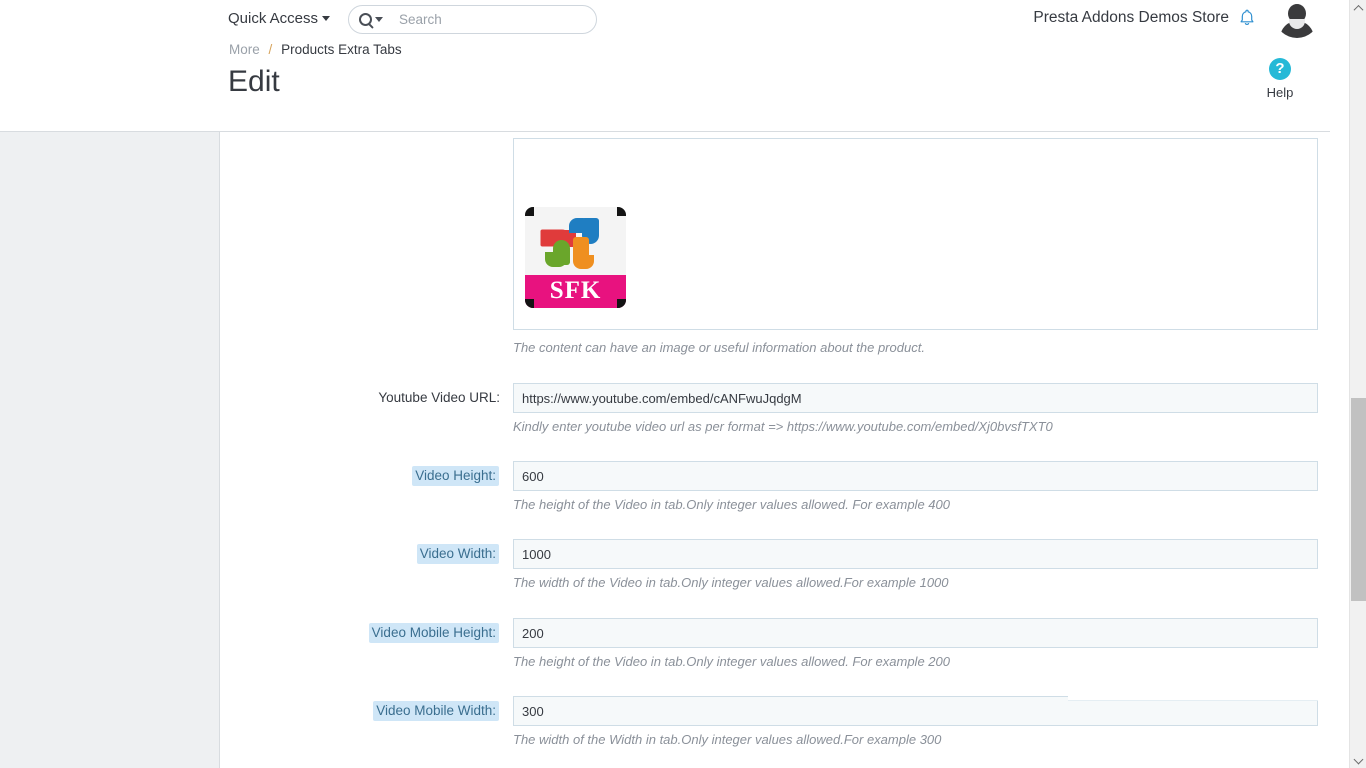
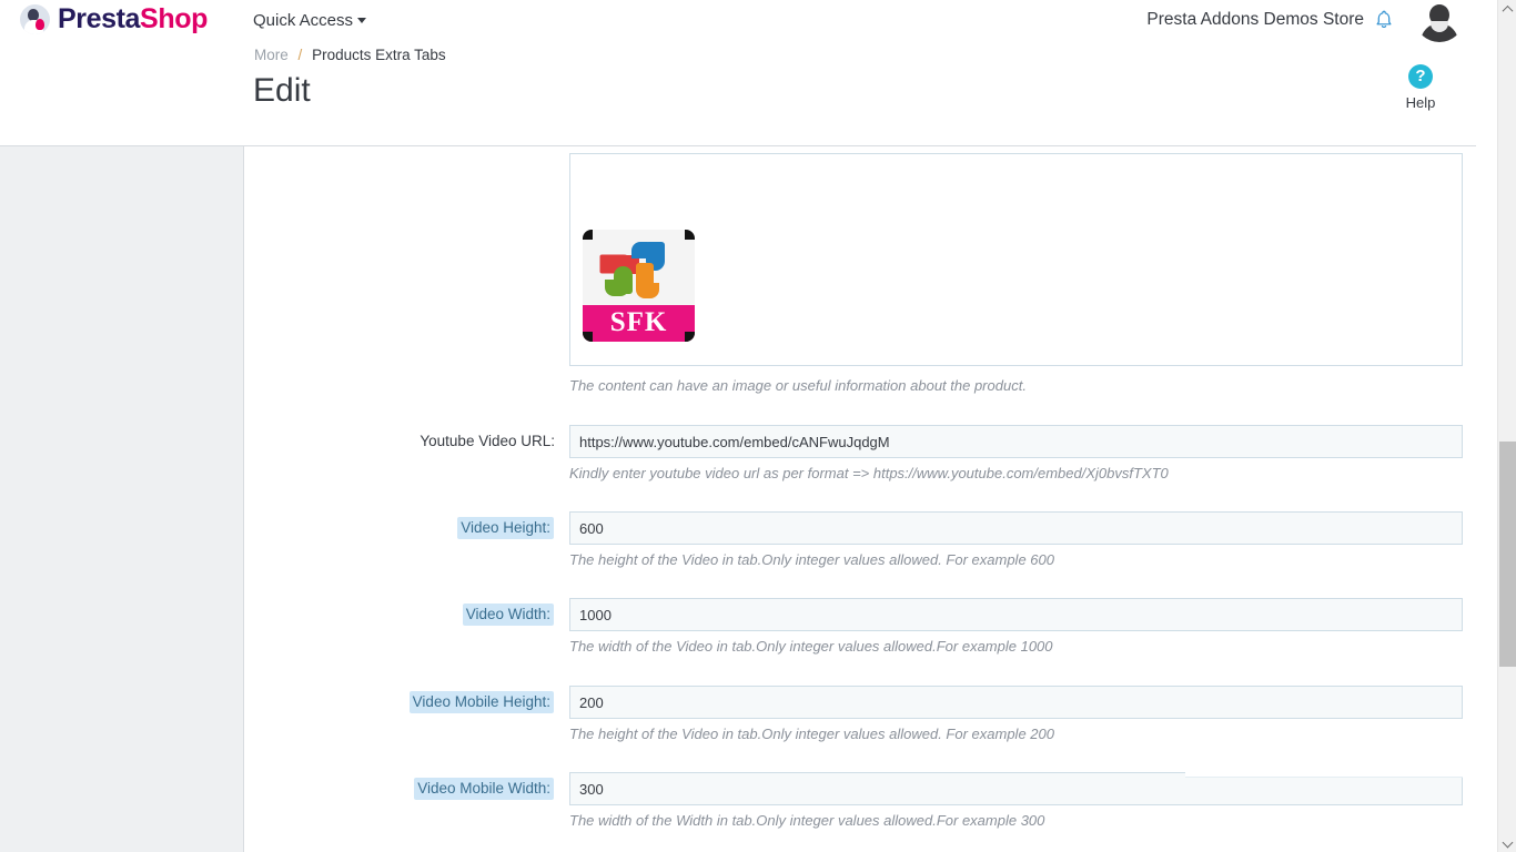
+ PrestaShop
  Quick Access
- Search
  Presta Addons Demos Store
  More / Products Extra Tabs
  Edit
  ?
  Help
  SFK
  The content can have an image or useful information about the product.
  Youtube Video URL:
  https://www.youtube.com/embed/cANFwuJqdgM
  Kindly enter youtube video url as per format => https://www.youtube.com/embed/Xj0bvsfTXT0
  Video Height:
  600
- The height of the Video in tab.Only integer values allowed. For example 400
+ The height of the Video in tab.Only integer values allowed. For example 600
  Video Width:
  1000
  The width of the Video in tab.Only integer values allowed.For example 1000
  Video Mobile Height:
  200
  The height of the Video in tab.Only integer values allowed. For example 200
  Video Mobile Width:
  300
  The width of the Width in tab.Only integer values allowed.For example 300
